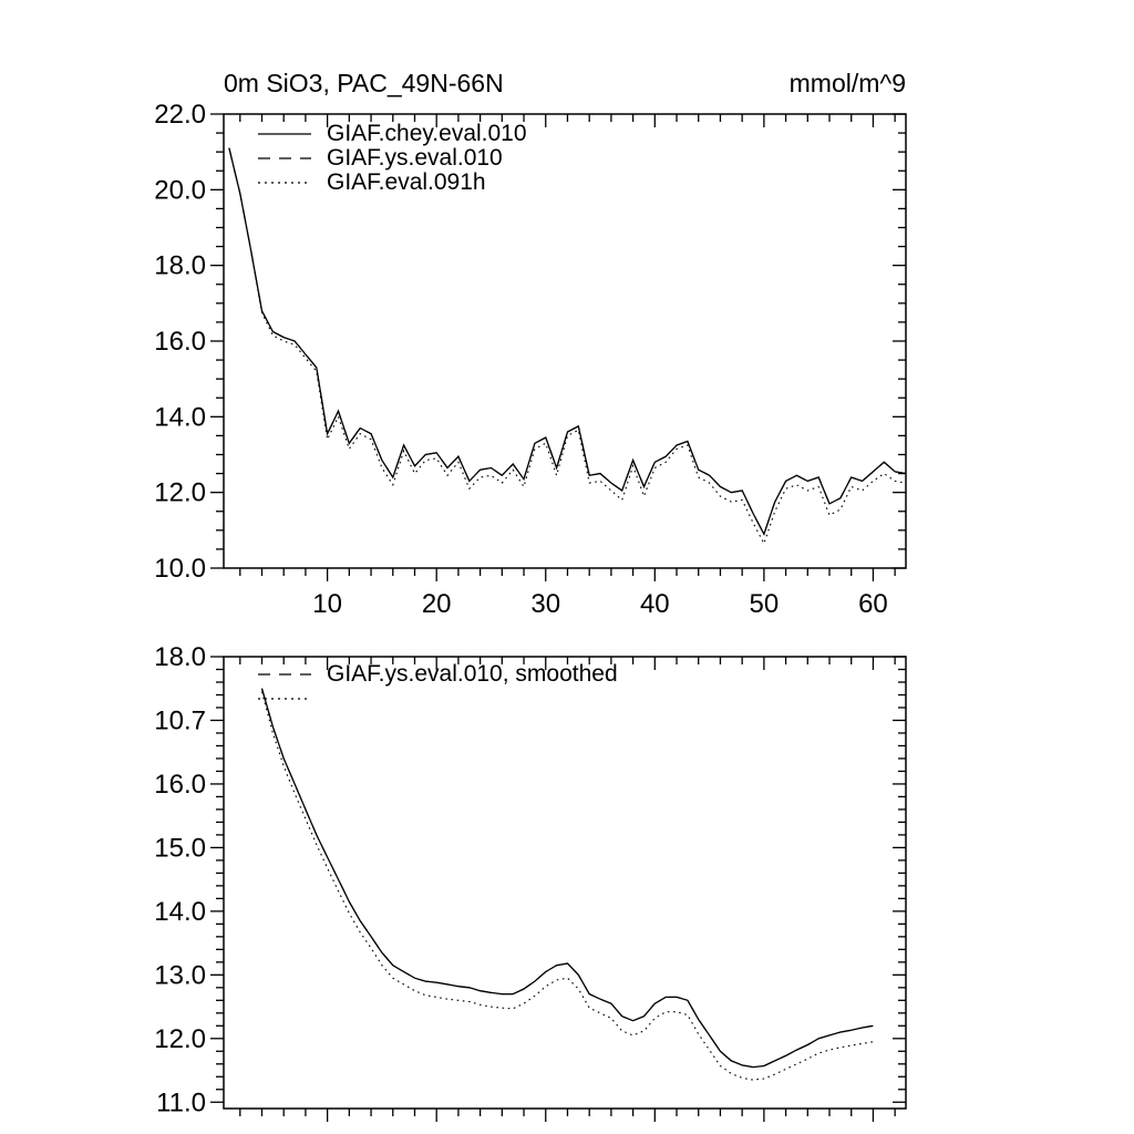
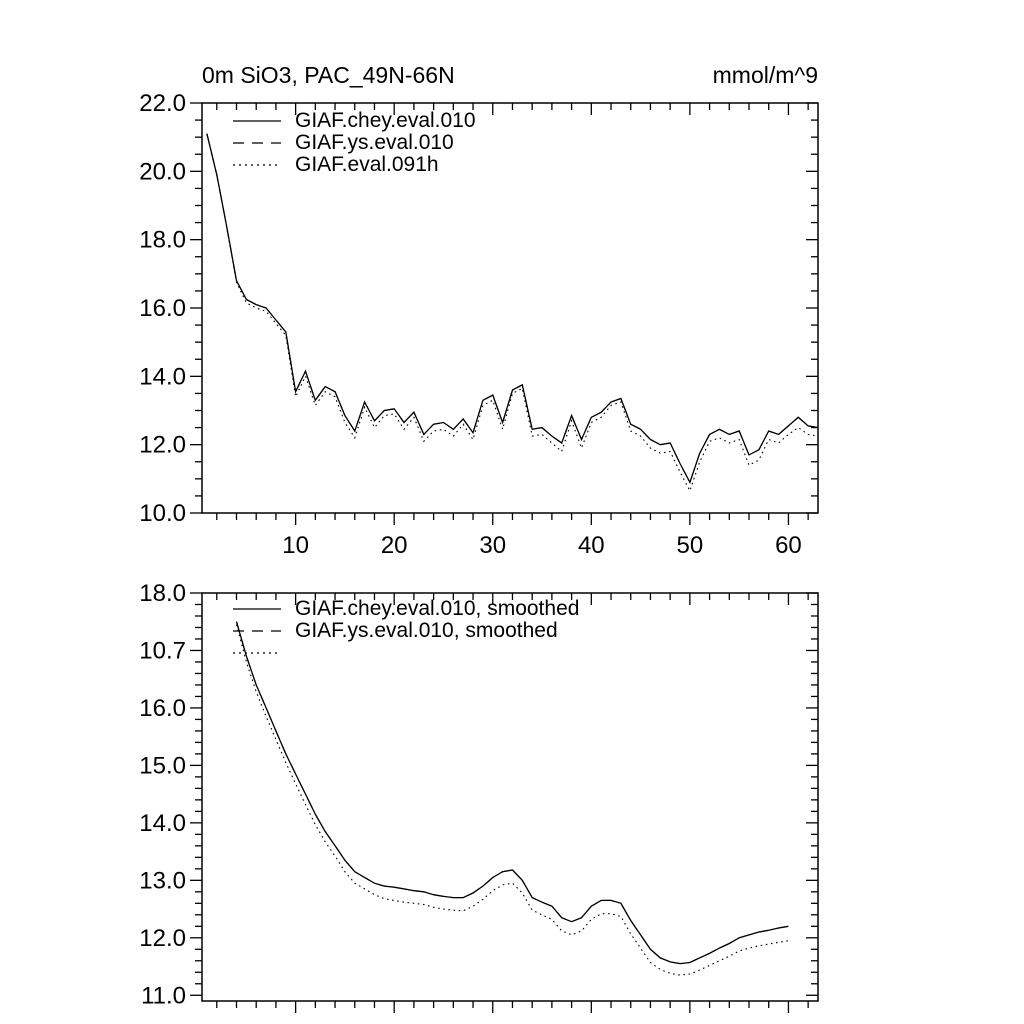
  10
  20
  30
  40
  50
  60
  22.0
  20.0
  18.0
  16.0
  14.0
  12.0
  10.0
  18.0
  10.7
  16.0
  15.0
  14.0
  13.0
  12.0
  11.0
  0m SiO3, PAC_49N-66N
  mmol/m^9
  GIAF.chey.eval.010
  GIAF.ys.eval.010
  GIAF.eval.091h
+ GIAF.chey.eval.010, smoothed
  GIAF.ys.eval.010, smoothed
